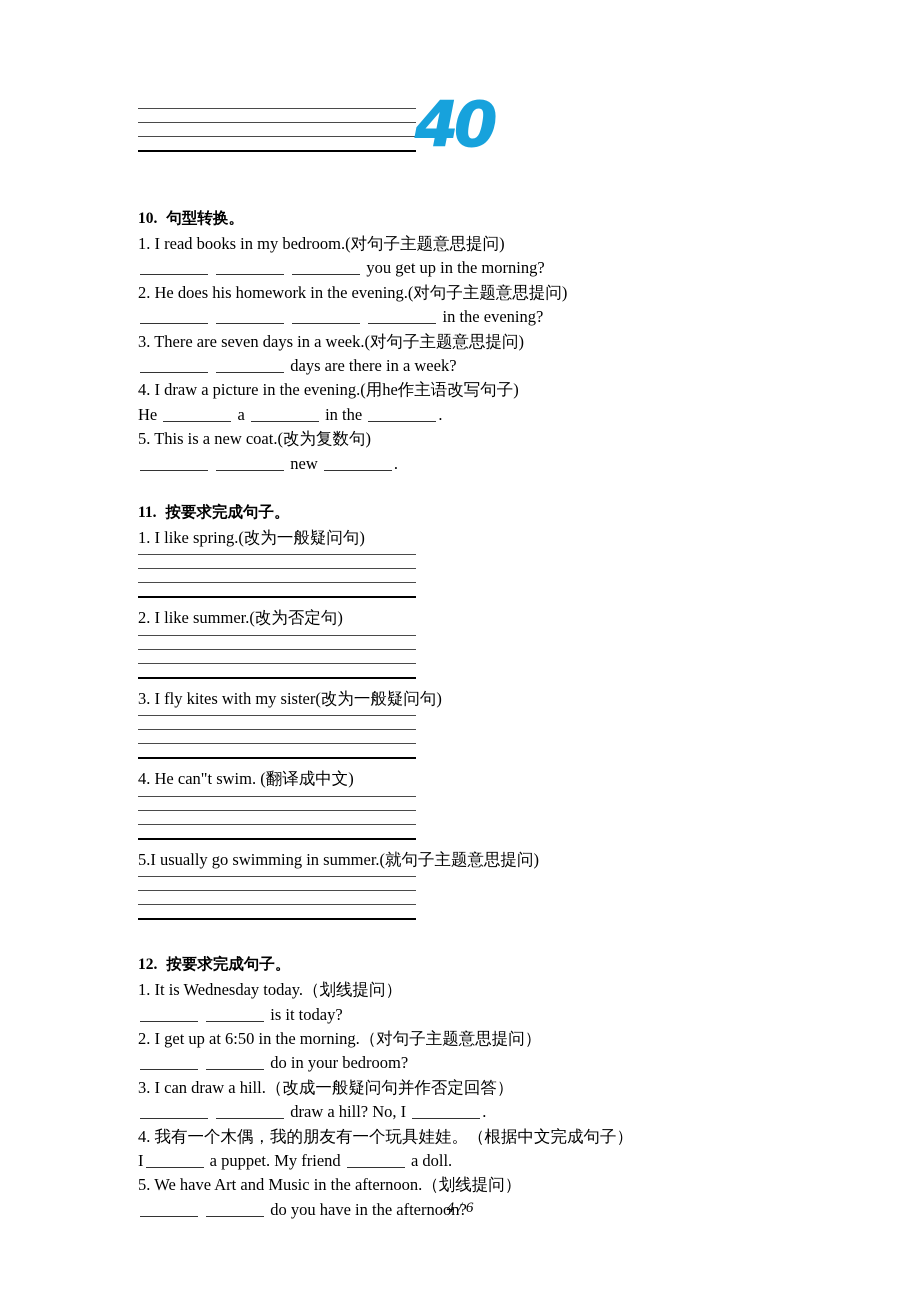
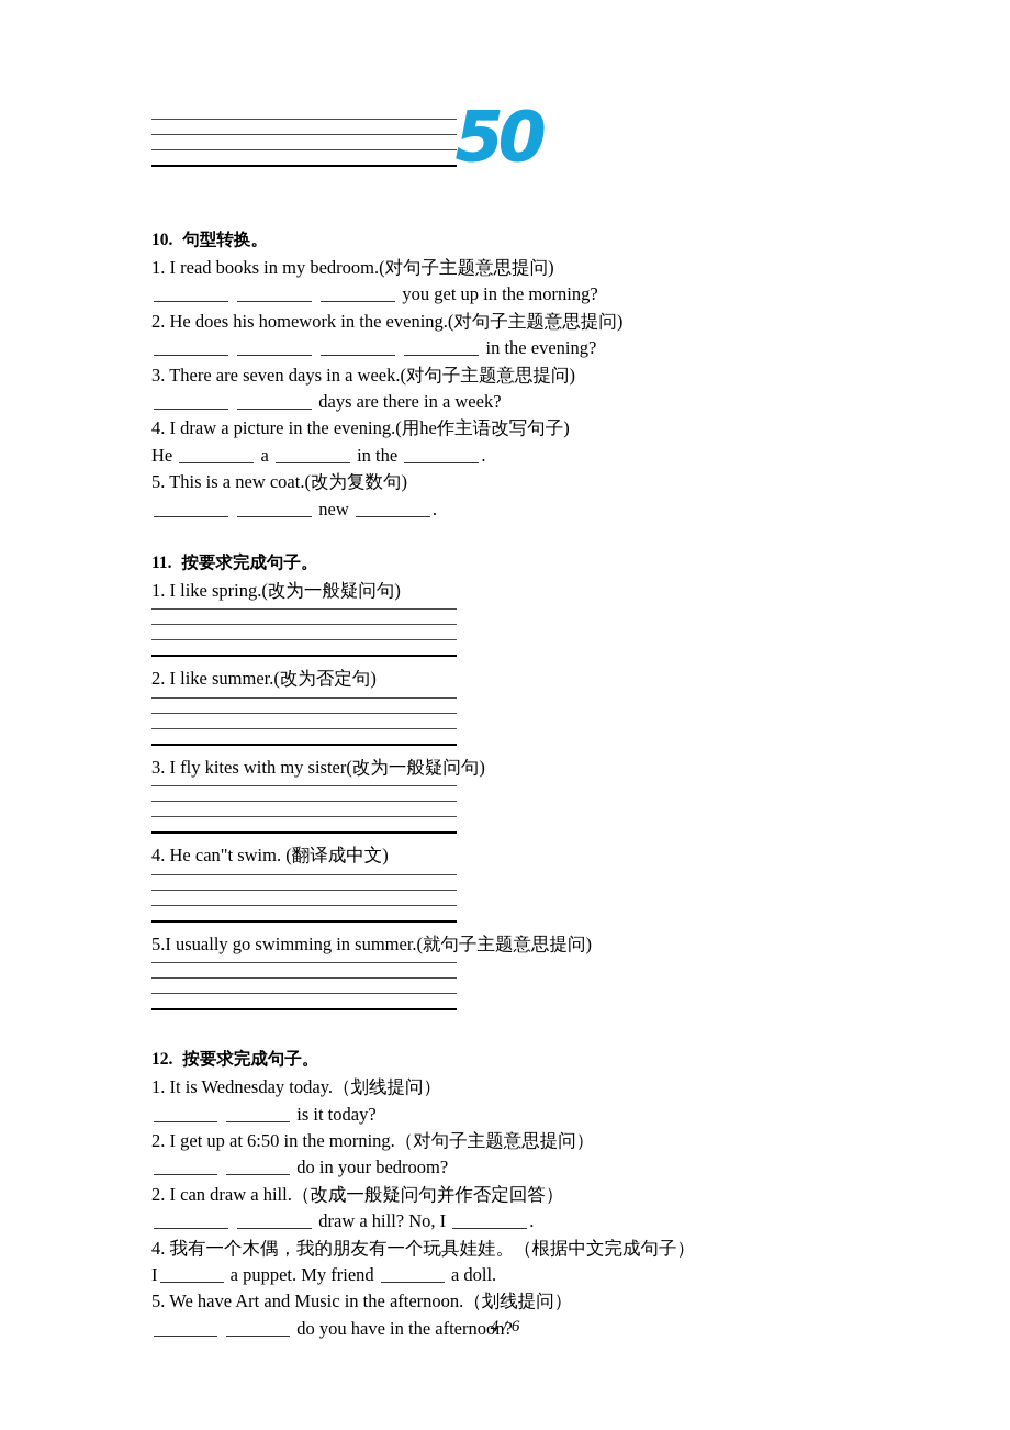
- 40
+ 50
  10. 句型转换。
  1. I read books in my bedroom.(对句子主题意思提问)
  you get up in the morning?
  2. He does his homework in the evening.(对句子主题意思提问)
  in the evening?
  3. There are seven days in a week.(对句子主题意思提问)
  days are there in a week?
  4. I draw a picture in the evening.(用he作主语改写句子)
  He a in the .
  5. This is a new coat.(改为复数句)
  new .
  11. 按要求完成句子。
  1. I like spring.(改为一般疑问句)
  2. I like summer.(改为否定句)
  3. I fly kites with my sister(改为一般疑问句)
  4. He can"t swim. (翻译成中文)
  5.I usually go swimming in summer.(就句子主题意思提问)
  12. 按要求完成句子。
  1. It is Wednesday today.（划线提问）
  is it today?
  2. I get up at 6:50 in the morning.（对句子主题意思提问）
  do in your bedroom?
- 3. I can draw a hill.（改成一般疑问句并作否定回答）
+ 2. I can draw a hill.（改成一般疑问句并作否定回答）
  draw a hill? No, I .
  4. 我有一个木偶，我的朋友有一个玩具娃娃。（根据中文完成句子）
  I a puppet. My friend a doll.
  5. We have Art and Music in the afternoon.（划线提问）
  do you have in the afternoon?
  4 / 6
